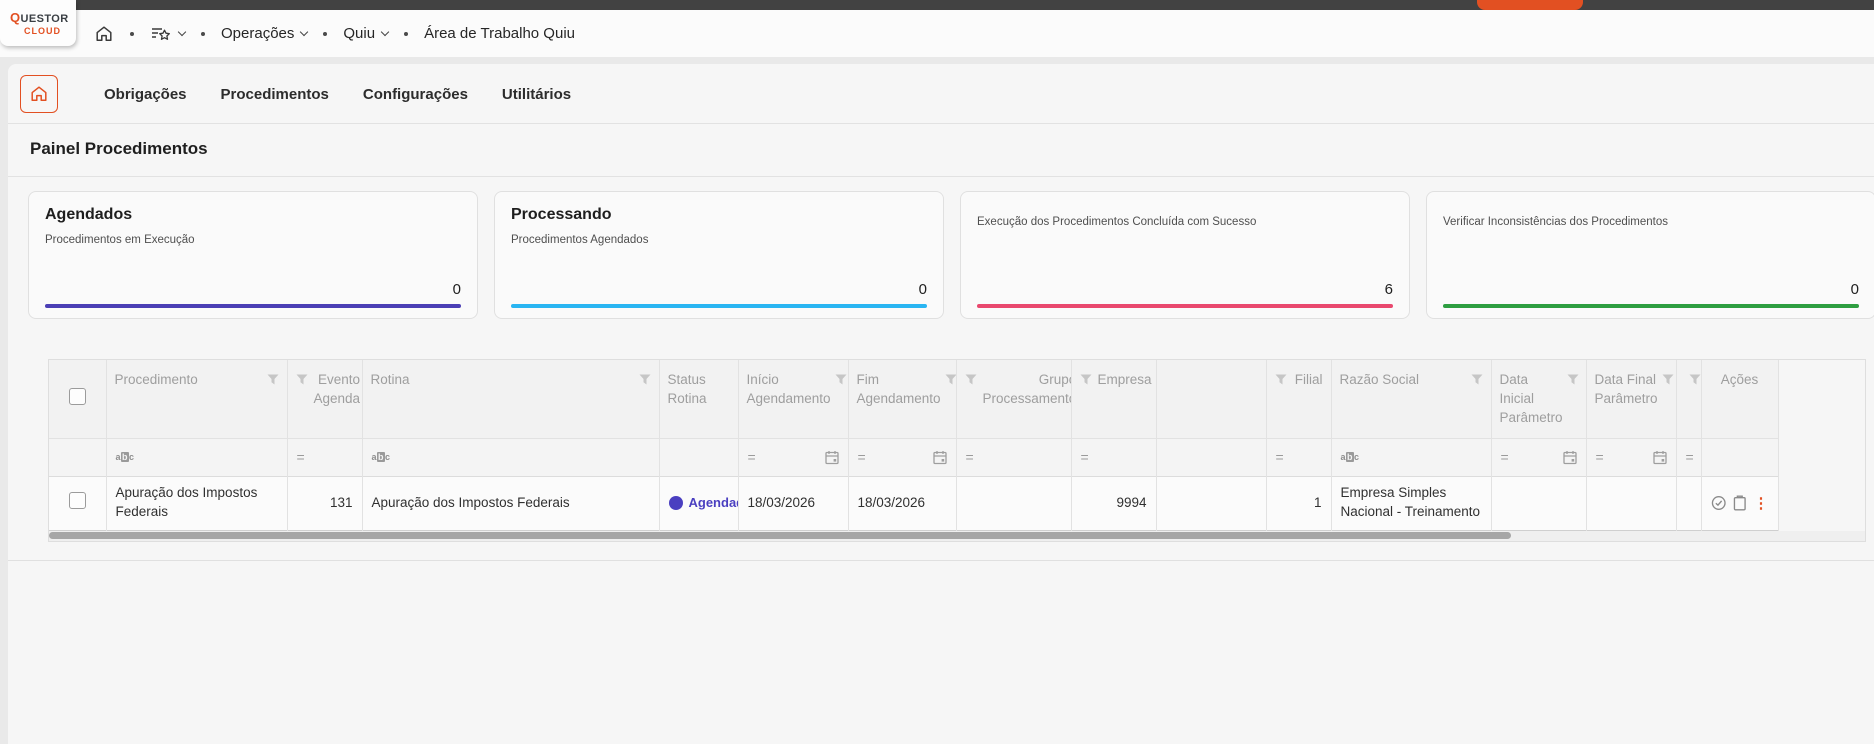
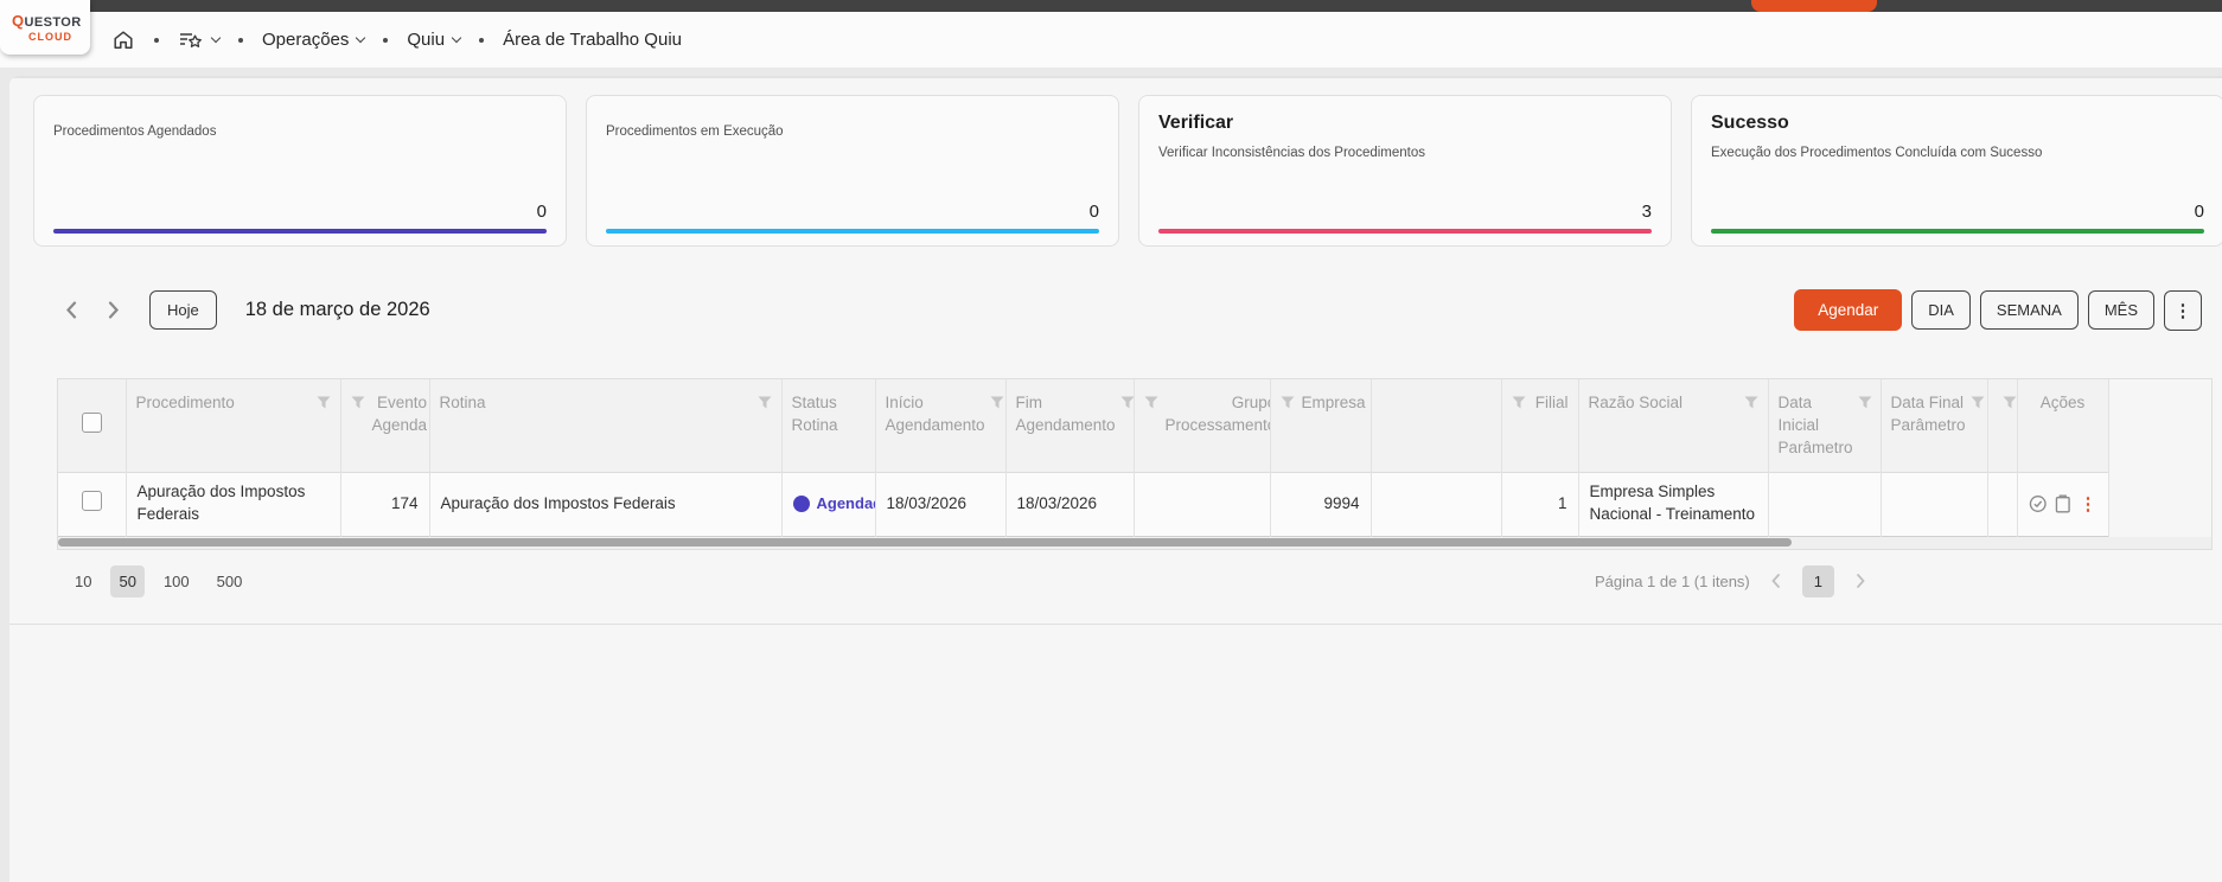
  QUESTOR
  CLOUD
  Operações
  Quiu
  Área de Trabalho Quiu
- Obrigações
- Procedimentos
- Configurações
- Utilitários
- Painel Procedimentos
- Agendados
- Procedimentos em Execução
+ Procedimentos Agendados
  0
- Processando
- Procedimentos Agendados
+ Procedimentos em Execução
  0
+ Verificar
- Execução dos Procedimentos Concluída com Sucesso
+ Verificar Inconsistências dos Procedimentos
- 6
+ 3
+ Sucesso
- Verificar Inconsistências dos Procedimentos
+ Execução dos Procedimentos Concluída com Sucesso
  0
+ Hoje
+ 18 de março de 2026
+ Agendar
+ DIA
+ SEMANA
+ MÊS
+ ⋮
  	Procedimento	Evento Agenda	Rotina	Status Rotina	Início Agendamento	Fim Agendamento	Grup Processament	Empresa		Filial	Razão Social	Data Inicial Parâmetro	Data Final Parâmetro		Ações
- 	a b c	=	a b c		=	=	=	=		=	a b c	=	=	=
- 	Apuração dos Impostos Federais	131	Apuração dos Impostos Federais	Agenda	18/03/2026	18/03/2026		9994		1	Empresa Simples Nacional - Treinamento				⋮
+ 	Apuração dos Impostos Federais	174	Apuração dos Impostos Federais	Agenda	18/03/2026	18/03/2026		9994		1	Empresa Simples Nacional - Treinamento				⋮
+ 10
+ 50
+ 100
+ 500
+ Página 1 de 1 (1 itens)
+ 1
